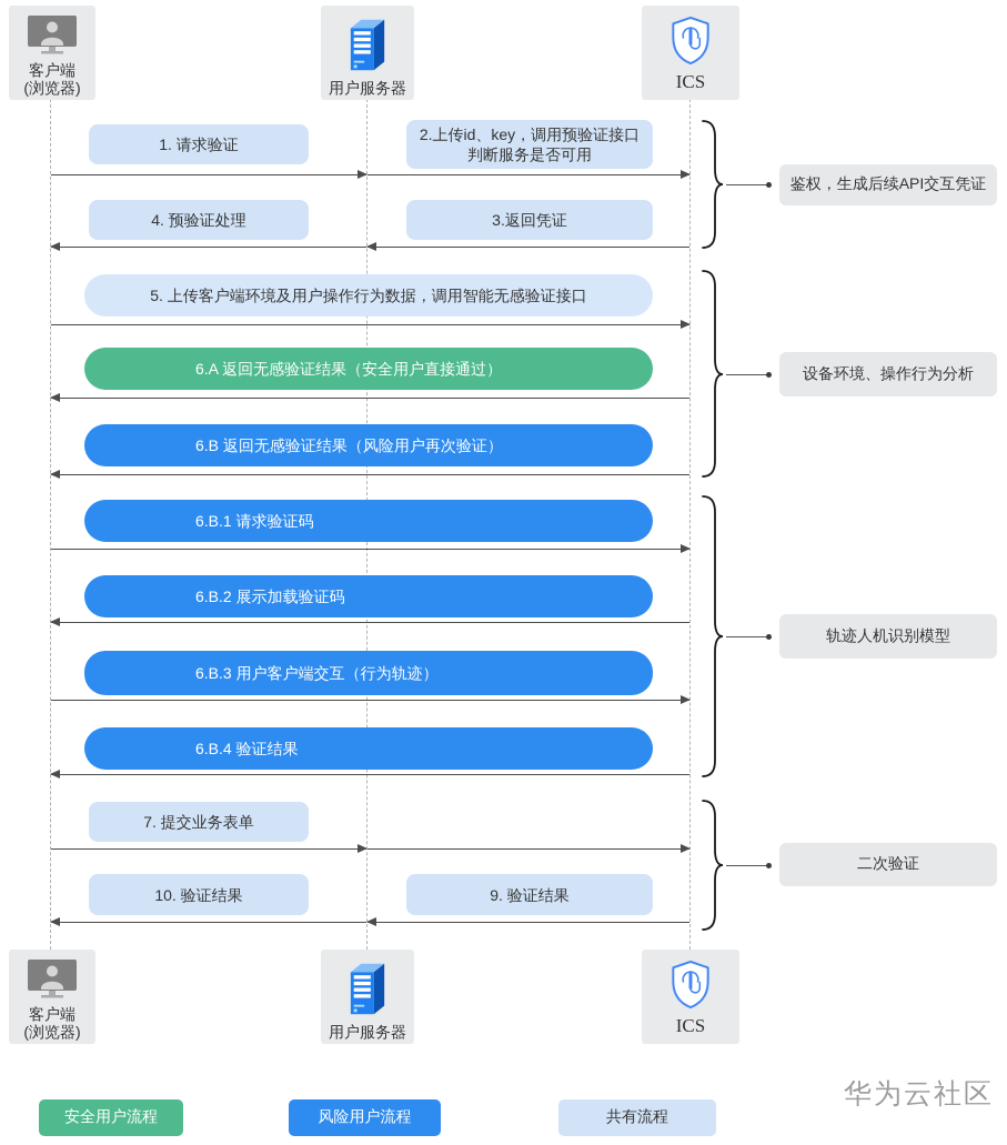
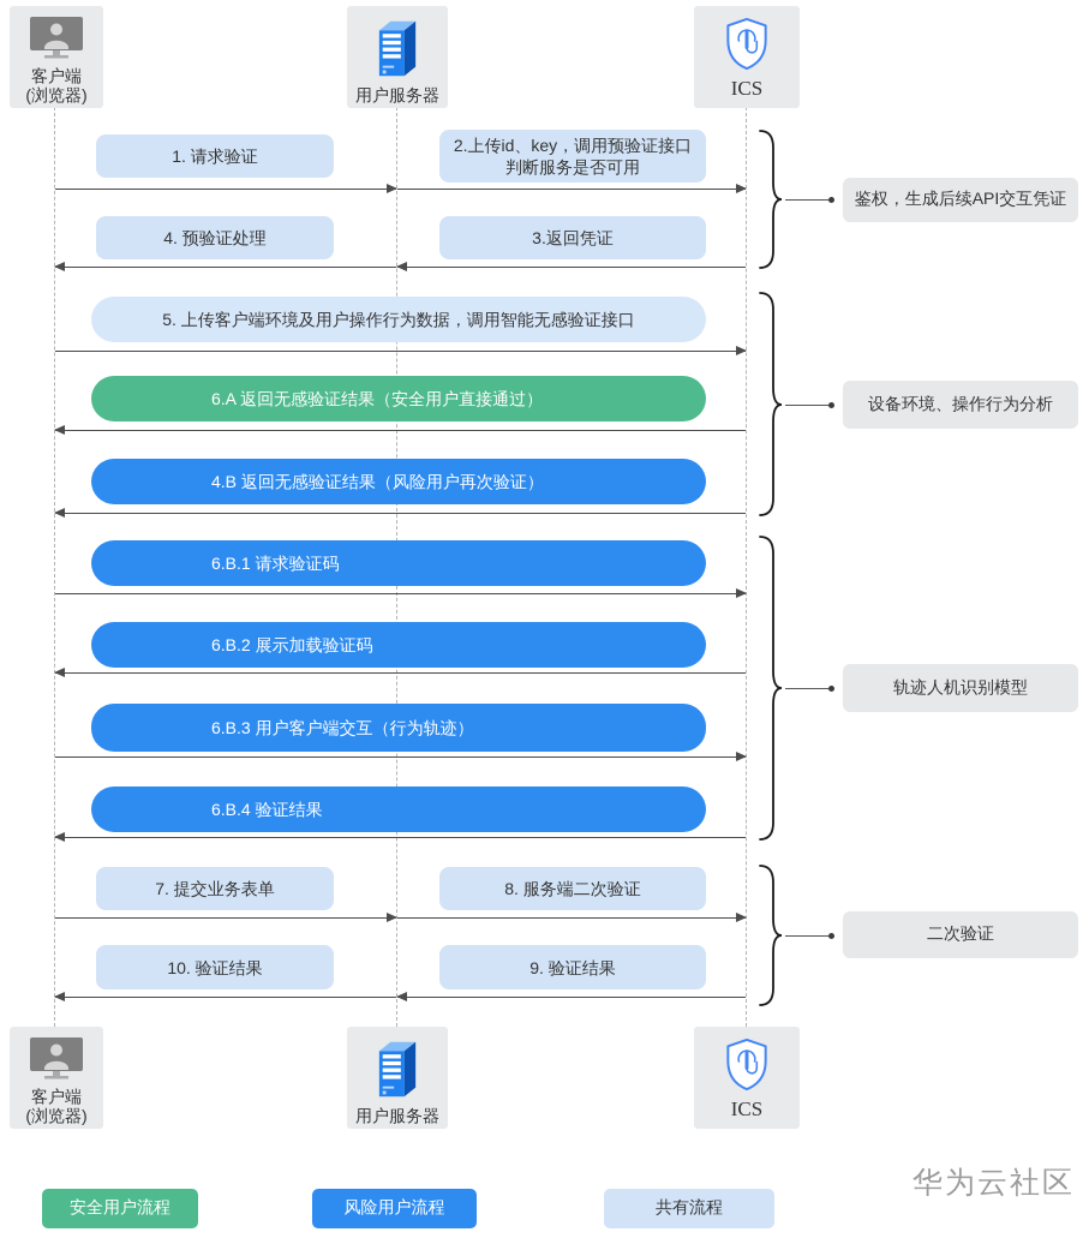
  客户端
  (浏览器)
  用户服务器
  ICS
  1. 请求验证
  2.上传id、key，调用预验证接口
  判断服务是否可用
  4. 预验证处理
  3.返回凭证
  鉴权，生成后续API交互凭证
  5. 上传客户端环境及用户操作行为数据，调用智能无感验证接口
  6.A 返回无感验证结果（安全用户直接通过）
- 6.B 返回无感验证结果（风险用户再次验证）
+ 4.B 返回无感验证结果（风险用户再次验证）
  设备环境、操作行为分析
  6.B.1 请求验证码
  6.B.2 展示加载验证码
  6.B.3 用户客户端交互（行为轨迹）
  6.B.4 验证结果
  轨迹人机识别模型
  7. 提交业务表单
+ 8. 服务端二次验证
  10. 验证结果
  9. 验证结果
  二次验证
  客户端
  (浏览器)
  用户服务器
  ICS
  安全用户流程
  风险用户流程
  共有流程
  华为云社区
